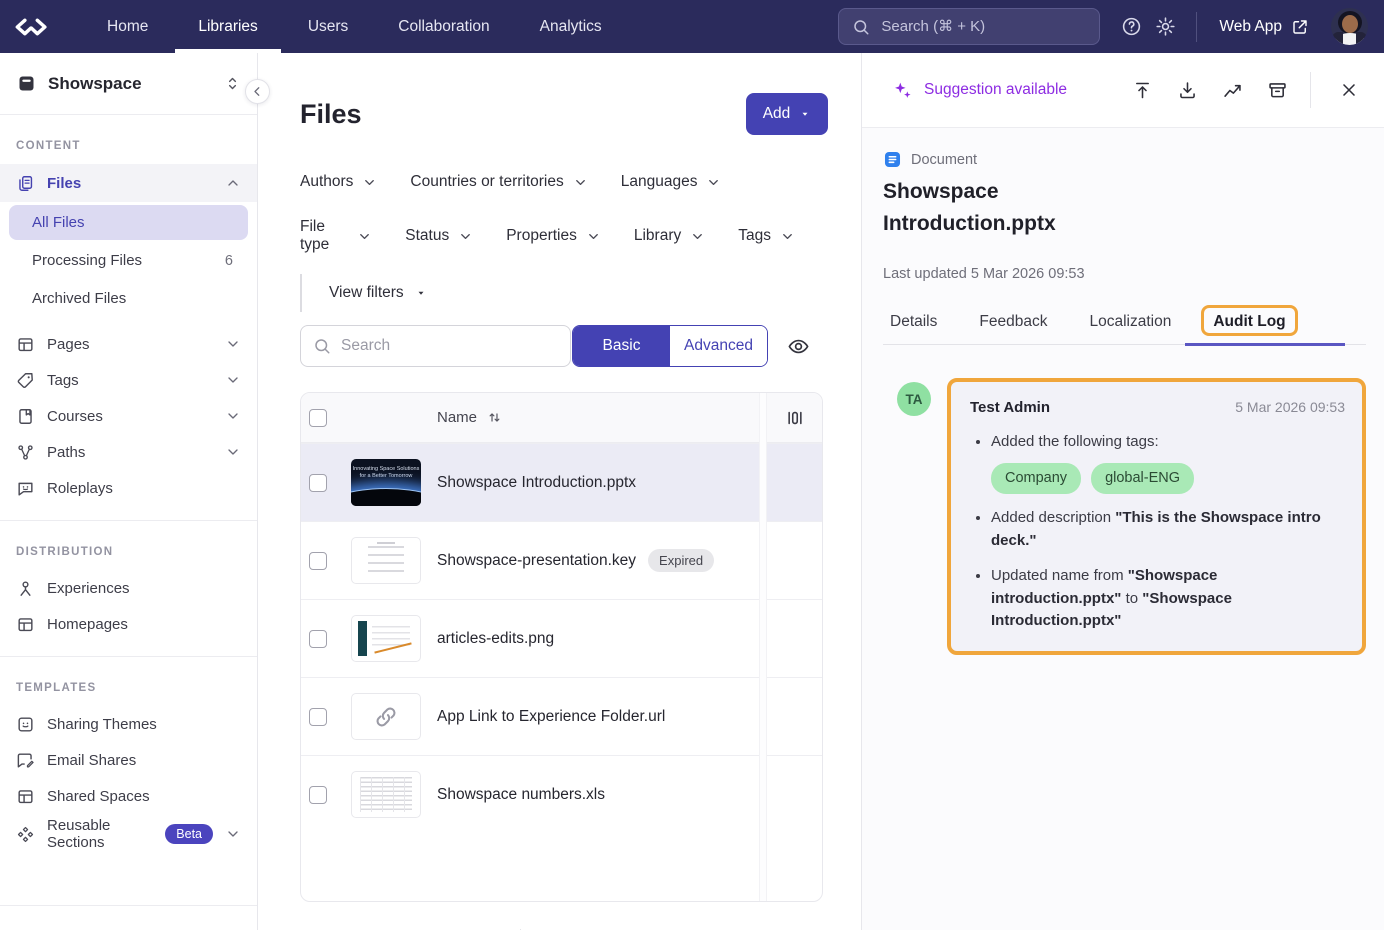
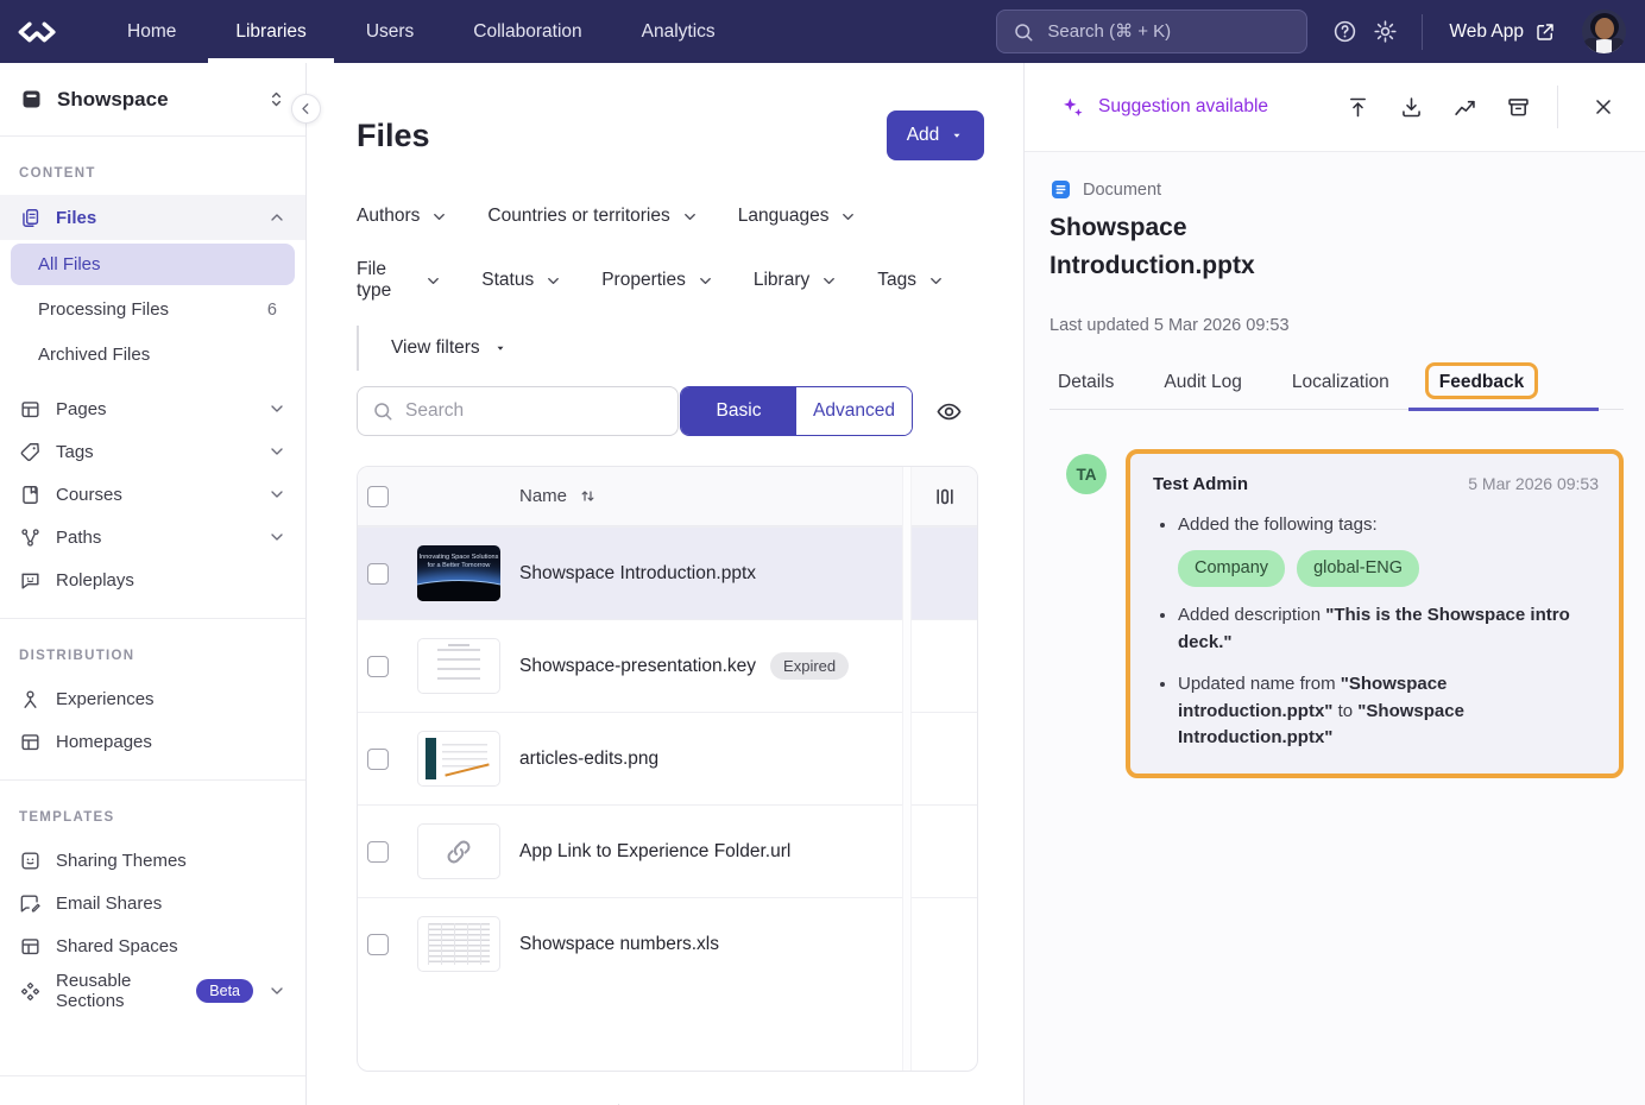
  Home
  Libraries
  Users
  Collaboration
  Analytics
  Search (⌘ + K)
  Web App
  Showspace
  CONTENT
  Files
  All Files
  Processing Files
  6
  Archived Files
  Pages
  Tags
  Courses
  Paths
  Roleplays
  DISTRIBUTION
  Experiences
  Homepages
  TEMPLATES
  Sharing Themes
  Email Shares
  Shared Spaces
  Reusable Sections
  Beta
  Files
  Add
  Authors
  Countries or territories
  Languages
  File type
  Status
  Properties
  Library
  Tags
  View filters
  Search
  Basic
  Advanced
  Name
  Showspace Introduction.pptx
  Showspace-presentation.key
  Expired
  articles-edits.png
  App Link to Experience Folder.url
  Showspace numbers.xls
  Suggestion available
  Document
  Showspace Introduction.pptx
  Last updated 5 Mar 2026 09:53
  Details
- Feedback
+ Audit Log
  Localization
- Audit Log
+ Feedback
  TA
  Test Admin
  5 Mar 2026 09:53
  Added the following tags:
  Company
  global-ENG
  Added description "This is the Showspace intro deck."
  Updated name from "Showspace introduction.pptx" to "Showspace Introduction.pptx"
